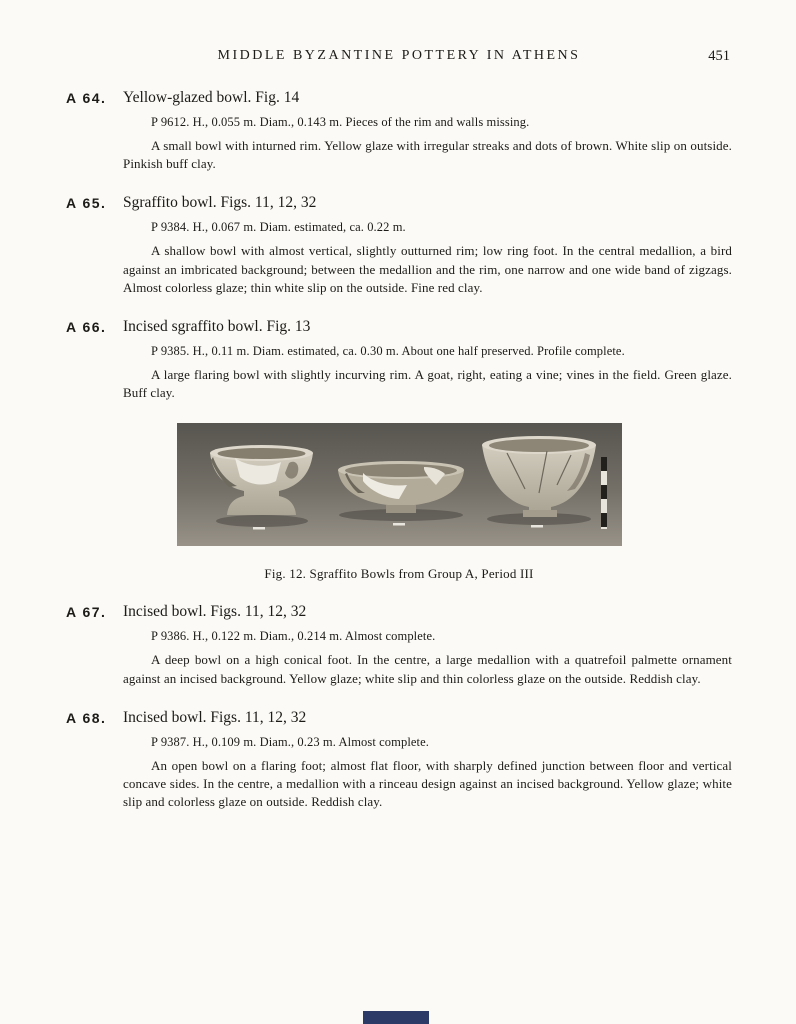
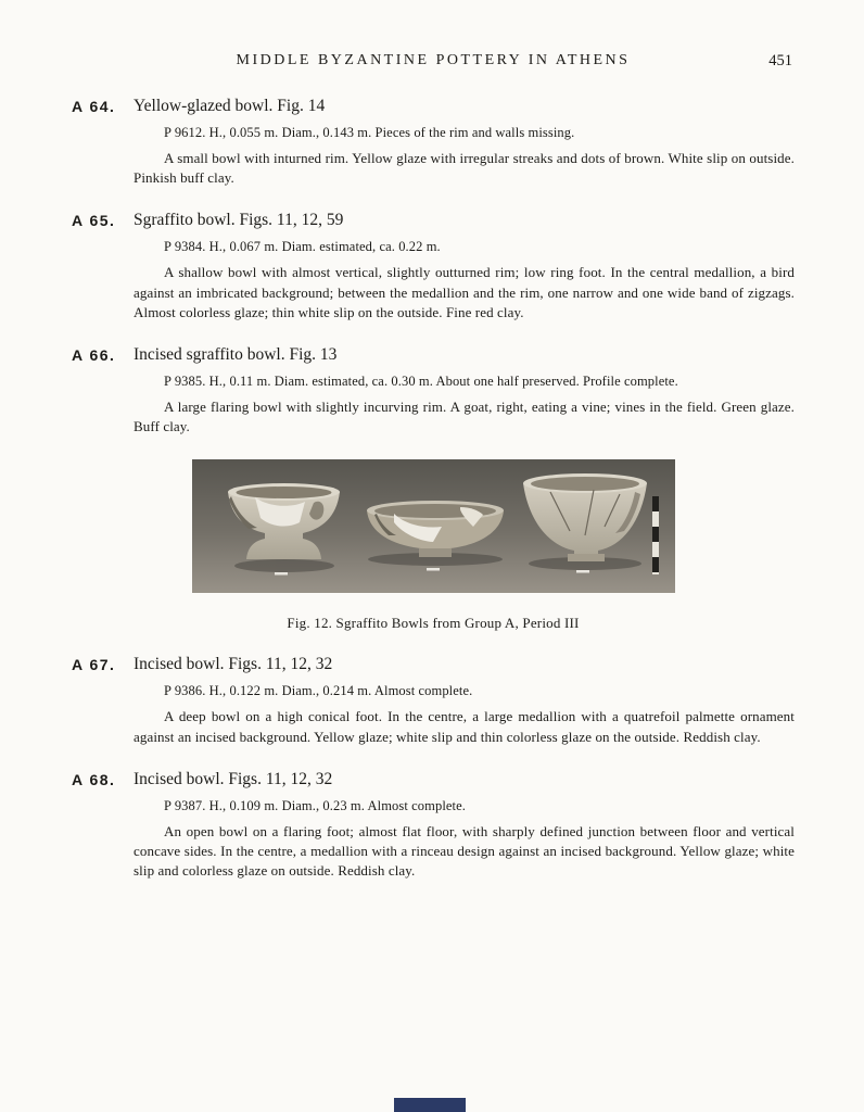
  MIDDLE BYZANTINE POTTERY IN ATHENS
  451
  A 64.
  Yellow-glazed bowl. Fig. 14
  P 9612. H., 0.055 m. Diam., 0.143 m. Pieces of the rim and walls missing.
  A small bowl with inturned rim. Yellow glaze with irregular streaks and dots of brown. White slip on outside. Pinkish buff clay.
  A 65.
- Sgraffito bowl. Figs. 11, 12, 32
+ Sgraffito bowl. Figs. 11, 12, 59
  P 9384. H., 0.067 m. Diam. estimated, ca. 0.22 m.
  A shallow bowl with almost vertical, slightly outturned rim; low ring foot. In the central medallion, a bird against an imbricated background; between the medallion and the rim, one narrow and one wide band of zigzags. Almost colorless glaze; thin white slip on the outside. Fine red clay.
  A 66.
  Incised sgraffito bowl. Fig. 13
  P 9385. H., 0.11 m. Diam. estimated, ca. 0.30 m. About one half preserved. Profile complete.
  A large flaring bowl with slightly incurving rim. A goat, right, eating a vine; vines in the field. Green glaze. Buff clay.
  Fig. 12. Sgraffito Bowls from Group A, Period III
  A 67.
  Incised bowl. Figs. 11, 12, 32
  P 9386. H., 0.122 m. Diam., 0.214 m. Almost complete.
  A deep bowl on a high conical foot. In the centre, a large medallion with a quatrefoil palmette ornament against an incised background. Yellow glaze; white slip and thin colorless glaze on the outside. Reddish clay.
  A 68.
  Incised bowl. Figs. 11, 12, 32
  P 9387. H., 0.109 m. Diam., 0.23 m. Almost complete.
  An open bowl on a flaring foot; almost flat floor, with sharply defined junction between floor and vertical concave sides. In the centre, a medallion with a rinceau design against an incised background. Yellow glaze; white slip and colorless glaze on outside. Reddish clay.
